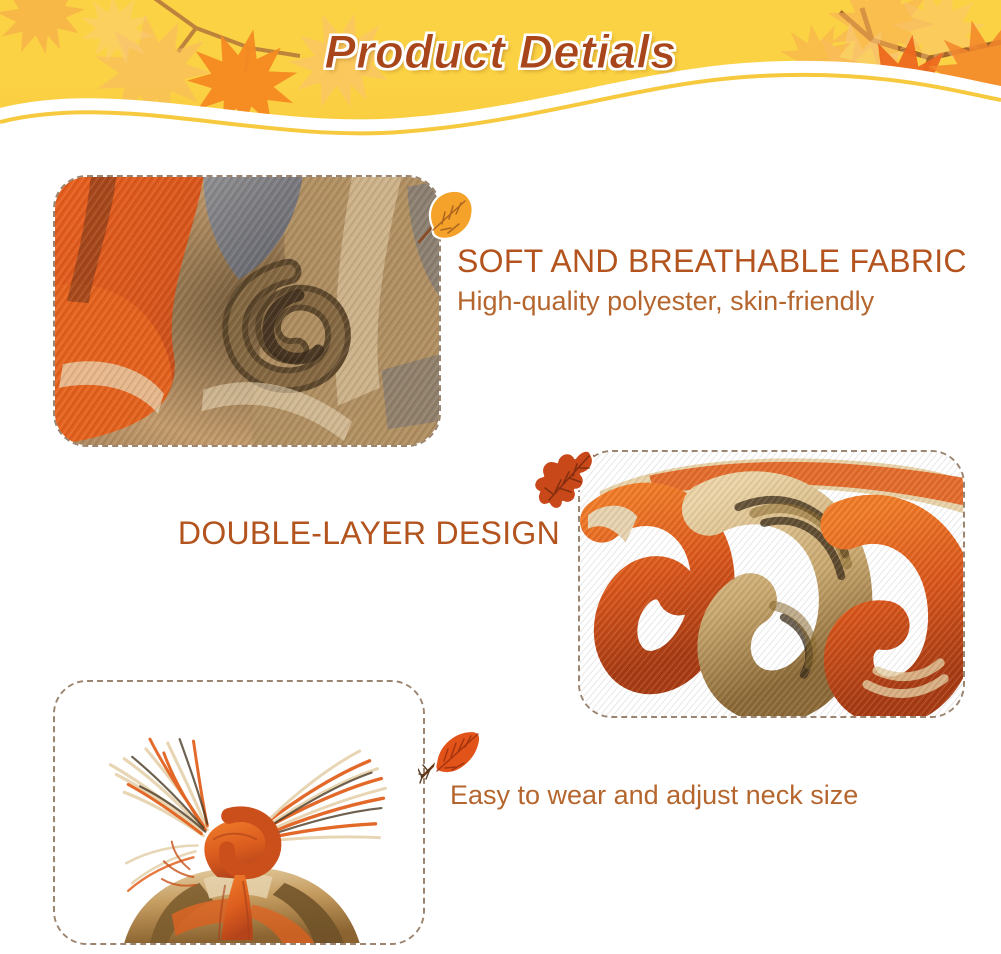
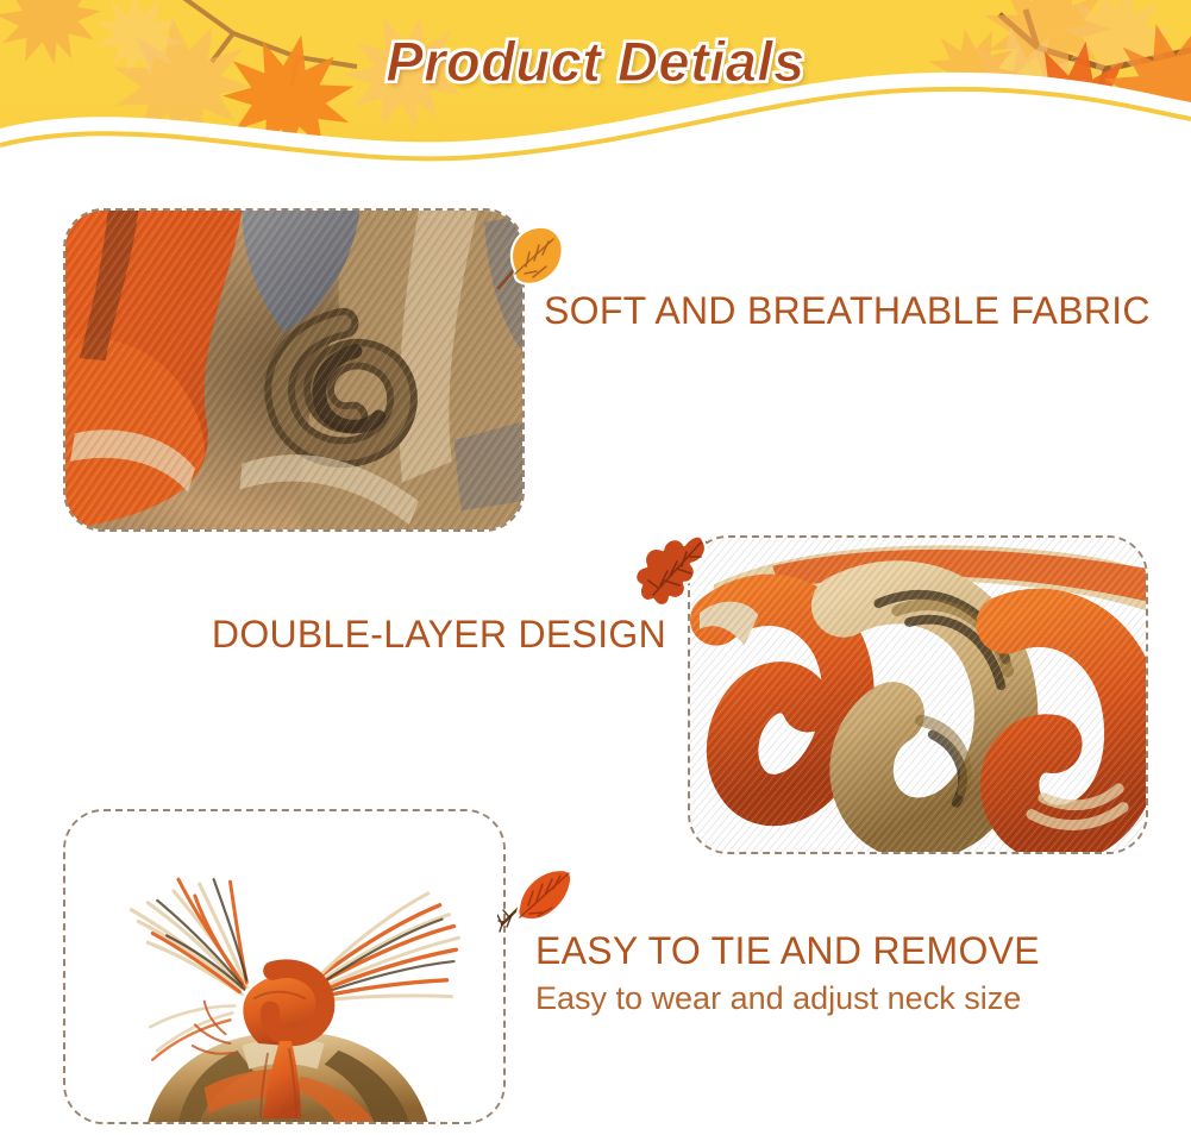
  Product Detials
  SOFT AND BREATHABLE FABRIC
- High-quality polyester, skin-friendly
  DOUBLE-LAYER DESIGN
+ EASY TO TIE AND REMOVE
  Easy to wear and adjust neck size
